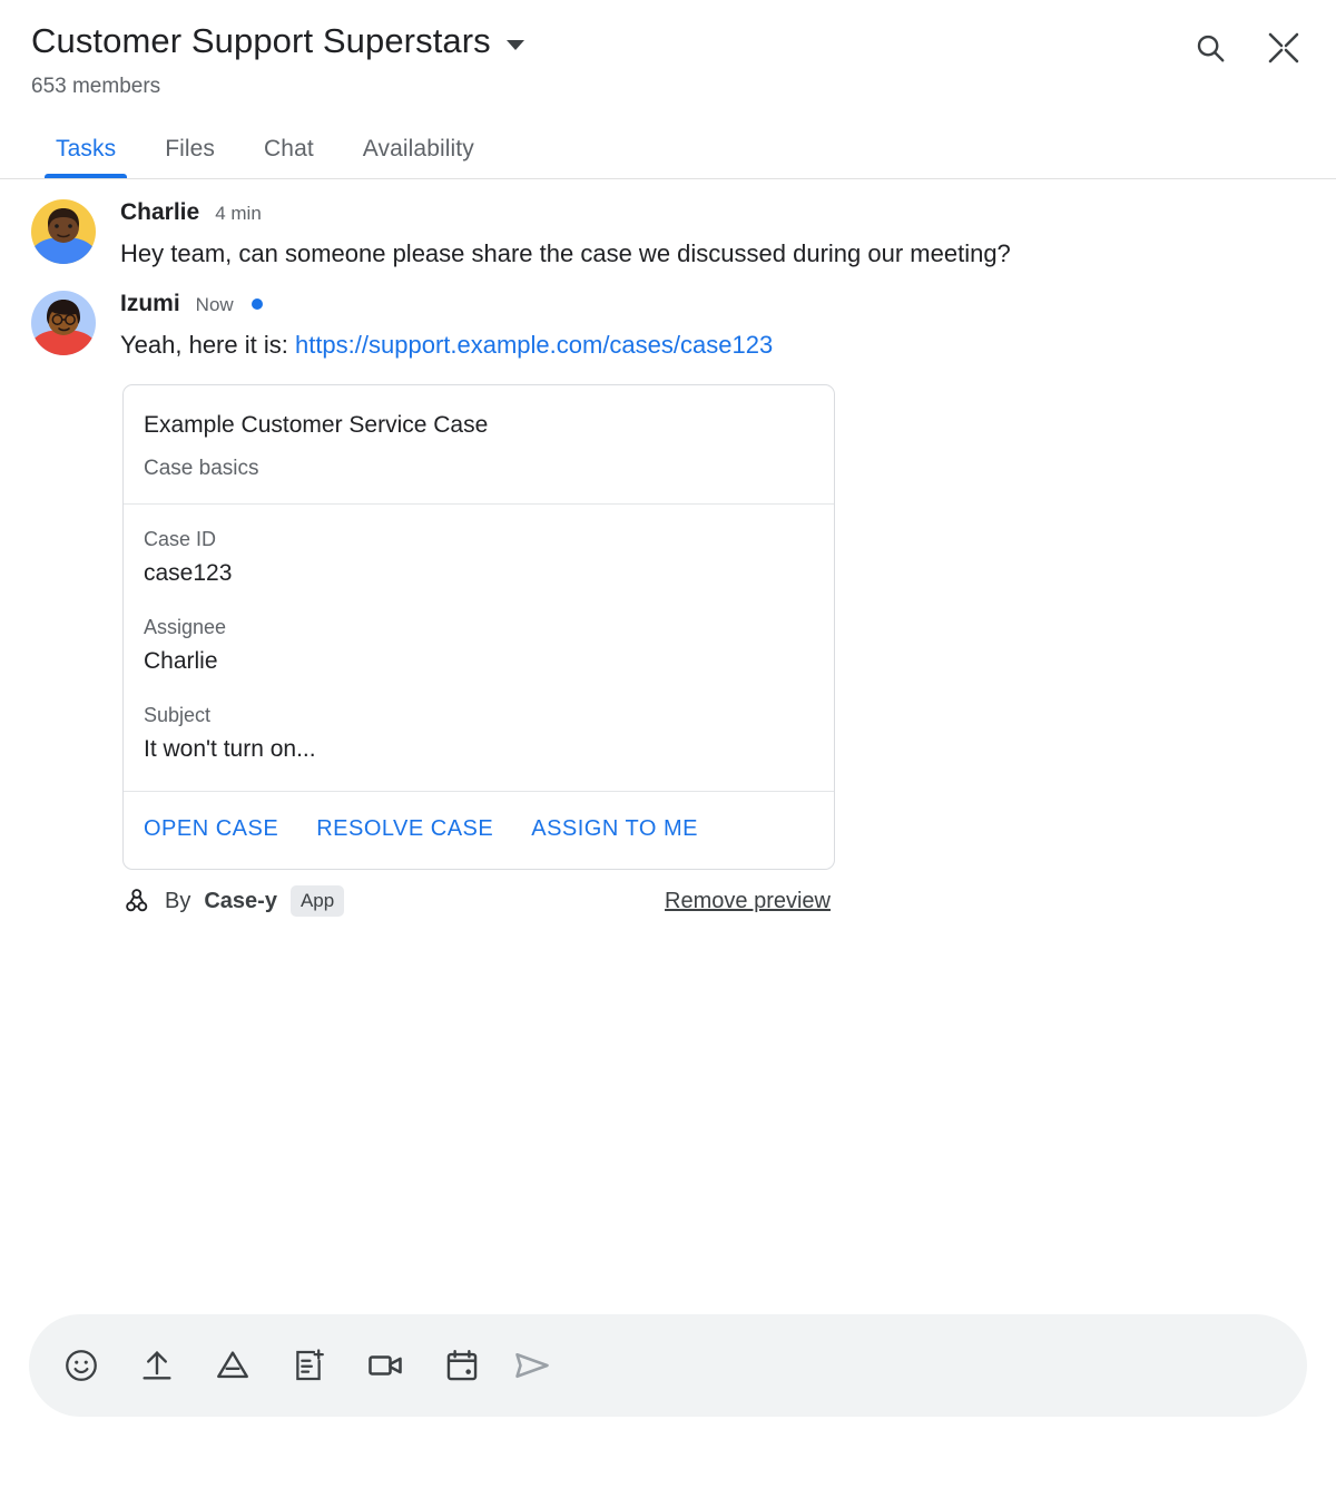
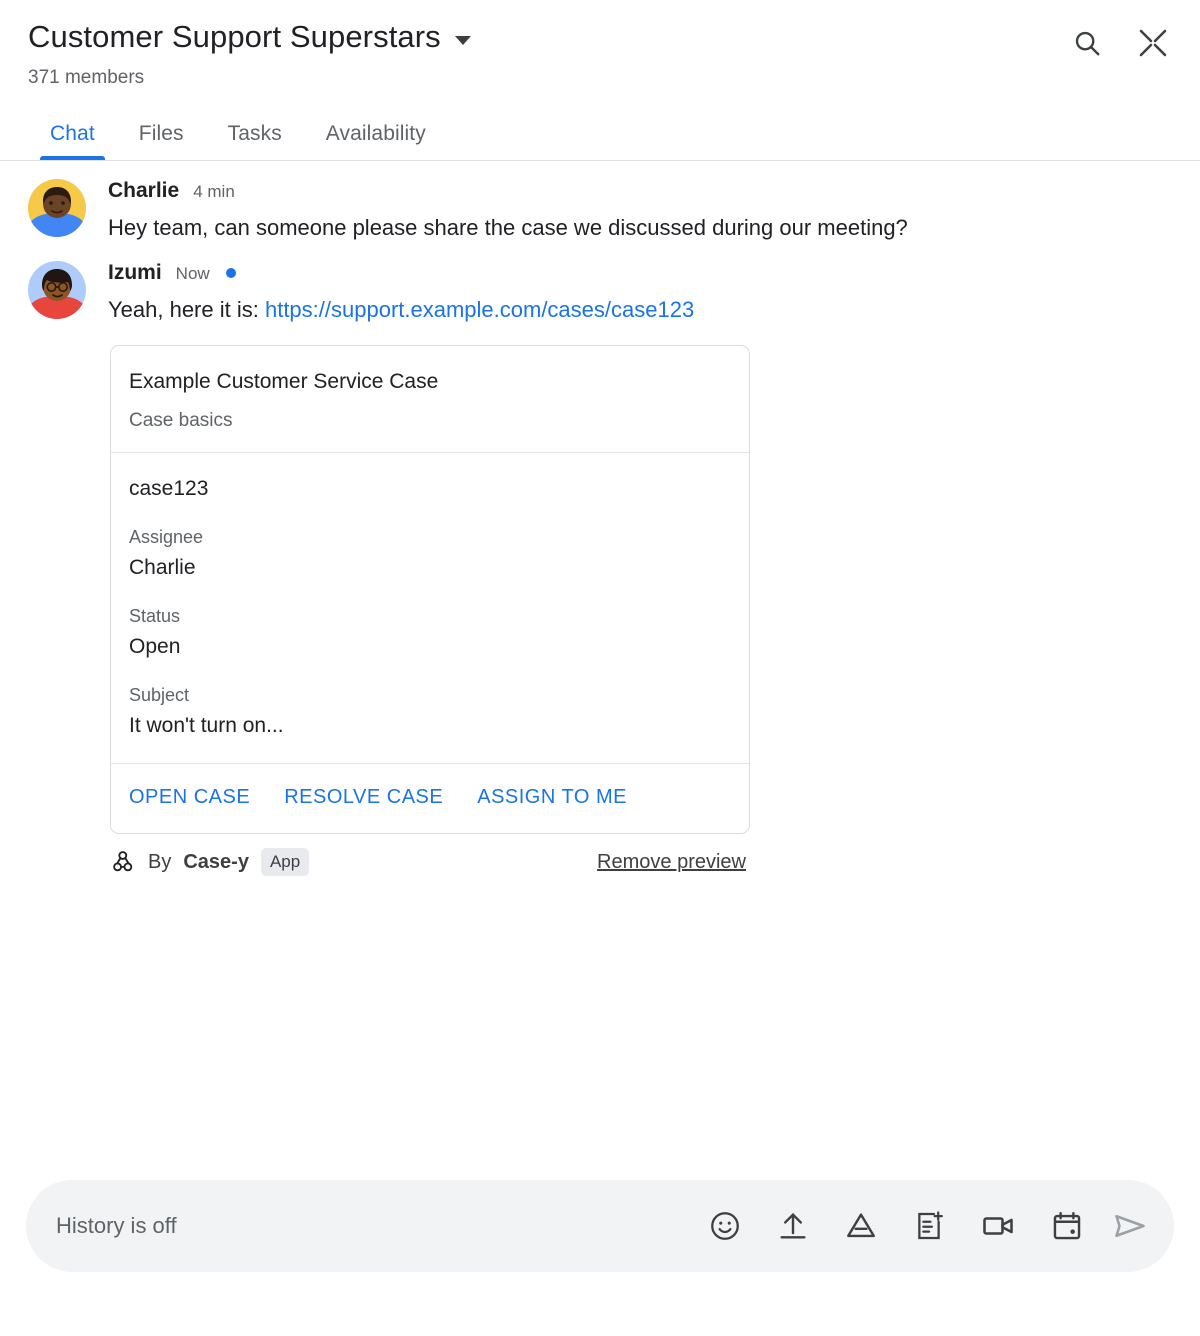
  Customer Support Superstars
- 653 members
+ 371 members
- Tasks
+ Chat
  Files
- Chat
+ Tasks
  Availability
  Charlie
  4 min
  Hey team, can someone please share the case we discussed during our meeting?
  Izumi
  Now
  Yeah, here it is: https://support.example.com/cases/case123
  Example Customer Service Case
  Case basics
- Case ID
  case123
  Assignee
  Charlie
+ Status
+ Open
  Subject
  It won't turn on...
  OPEN CASE
  RESOLVE CASE
  ASSIGN TO ME
  By
  Case-y
  App
  Remove preview
+ History is off
